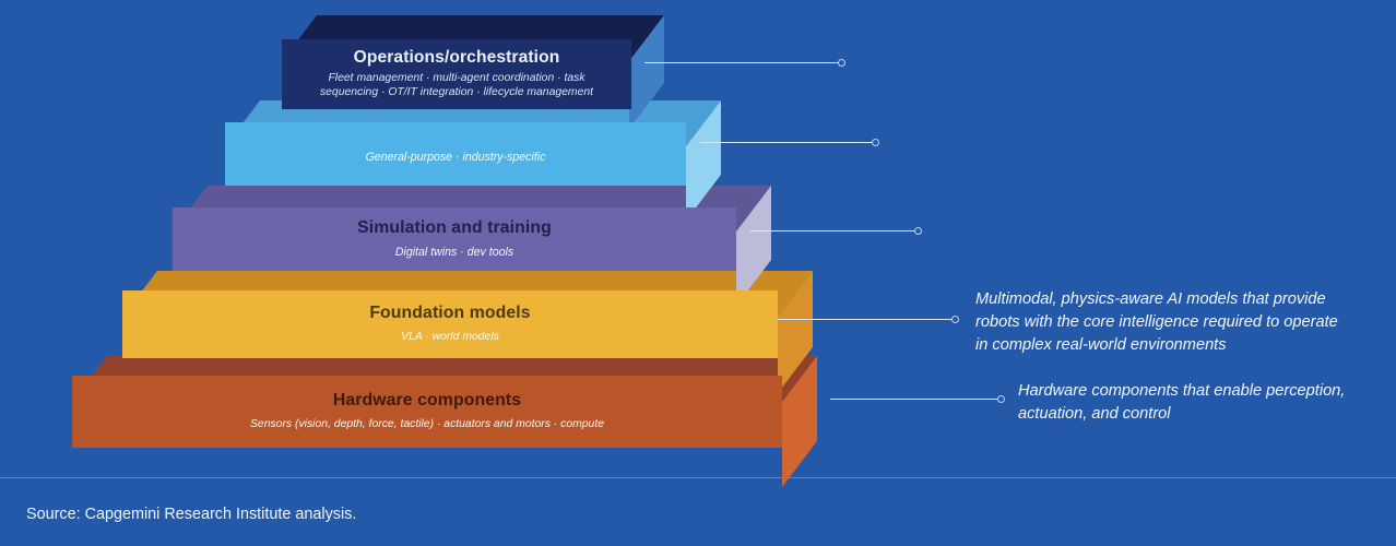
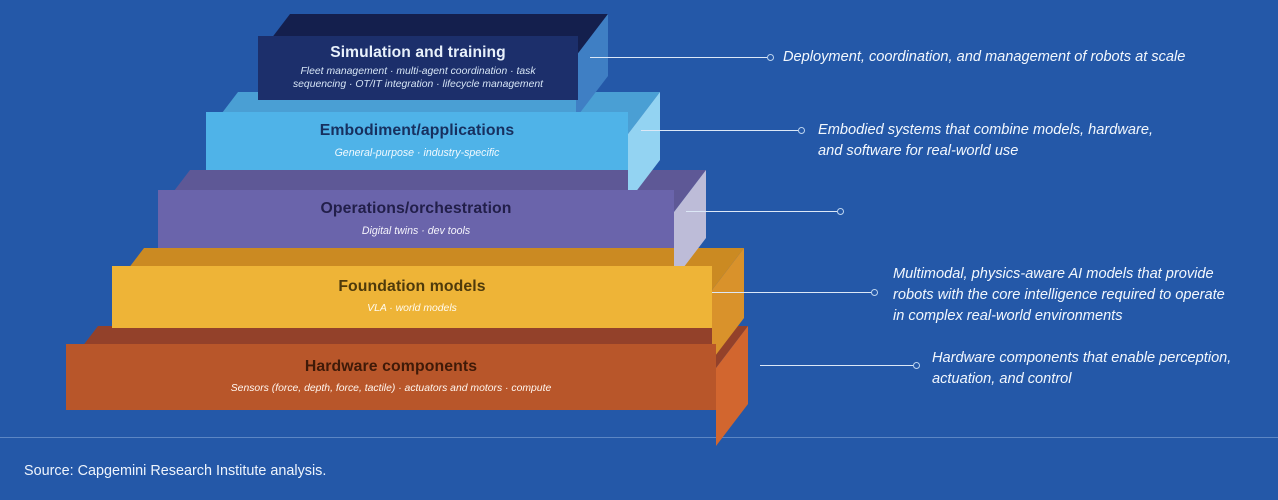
- Operations/orchestration
+ Simulation and training
  Fleet management · multi-agent coordination · task
  sequencing · OT/IT integration · lifecycle management
+ Embodiment/applications
  General-purpose · industry-specific
- Simulation and training
+ Operations/orchestration
  Digital twins · dev tools
  Foundation models
  VLA · world models
  Hardware components
- Sensors (vision, depth, force, tactile) · actuators and motors · compute
+ Sensors (force, depth, force, tactile) · actuators and motors · compute
+ Deployment, coordination, and management of robots at scale
+ Embodied systems that combine models, hardware,
+ and software for real-world use
  Multimodal, physics-aware AI models that provide
  robots with the core intelligence required to operate
  in complex real-world environments
  Hardware components that enable perception,
  actuation, and control
  Source: Capgemini Research Institute analysis.
